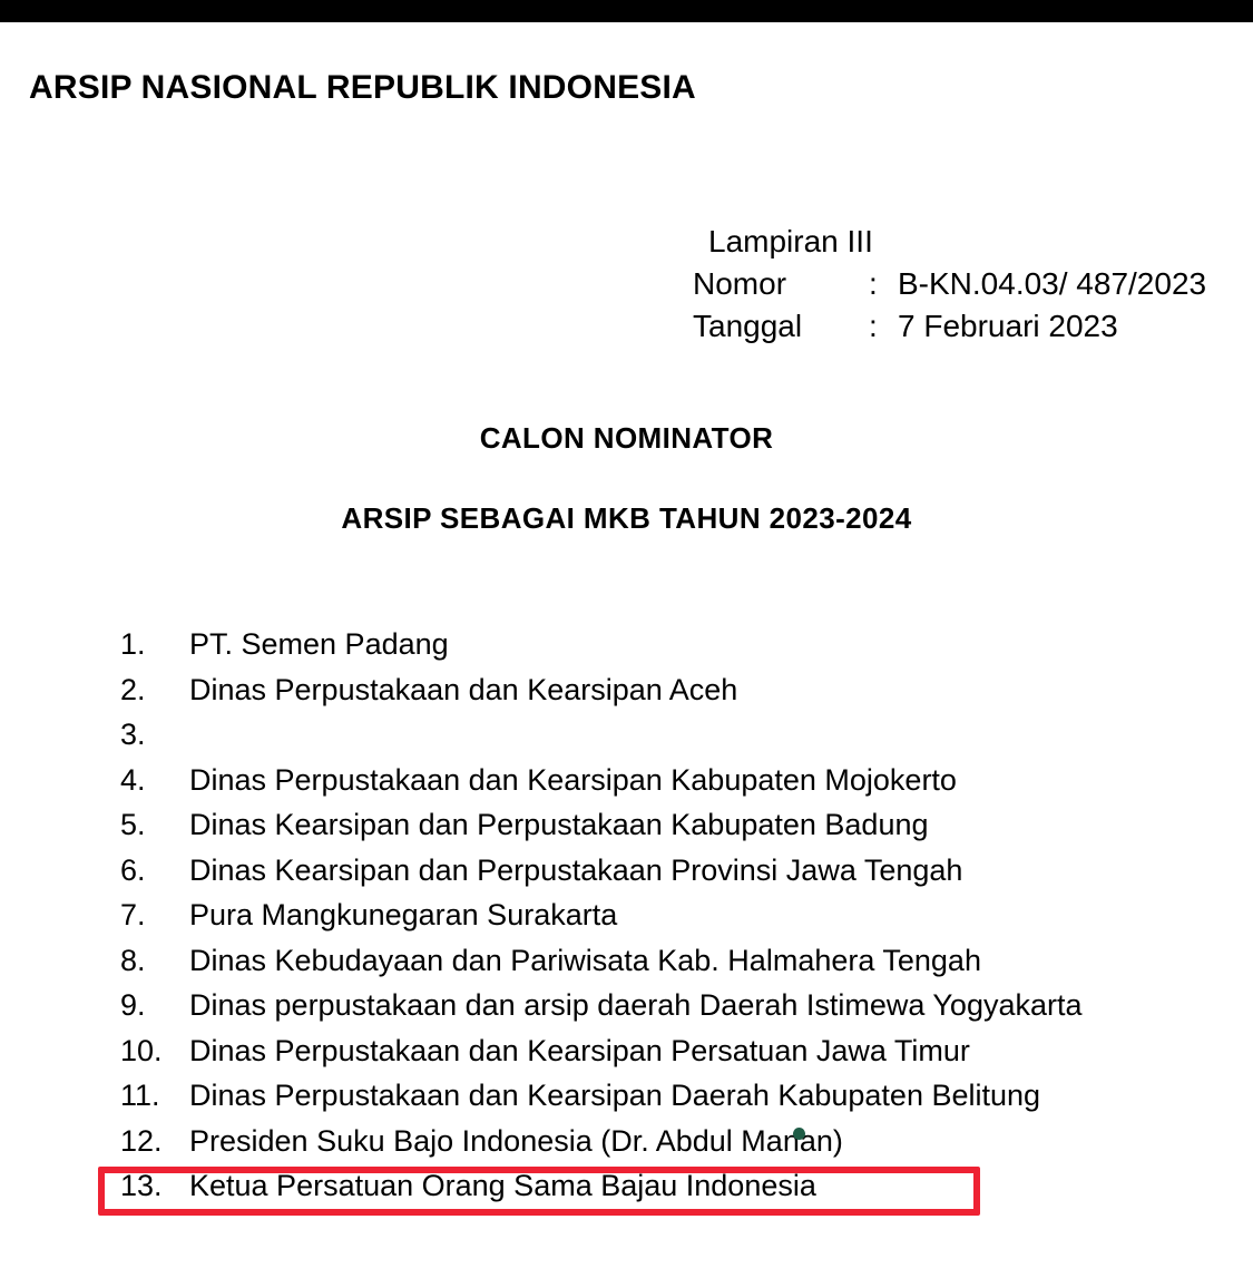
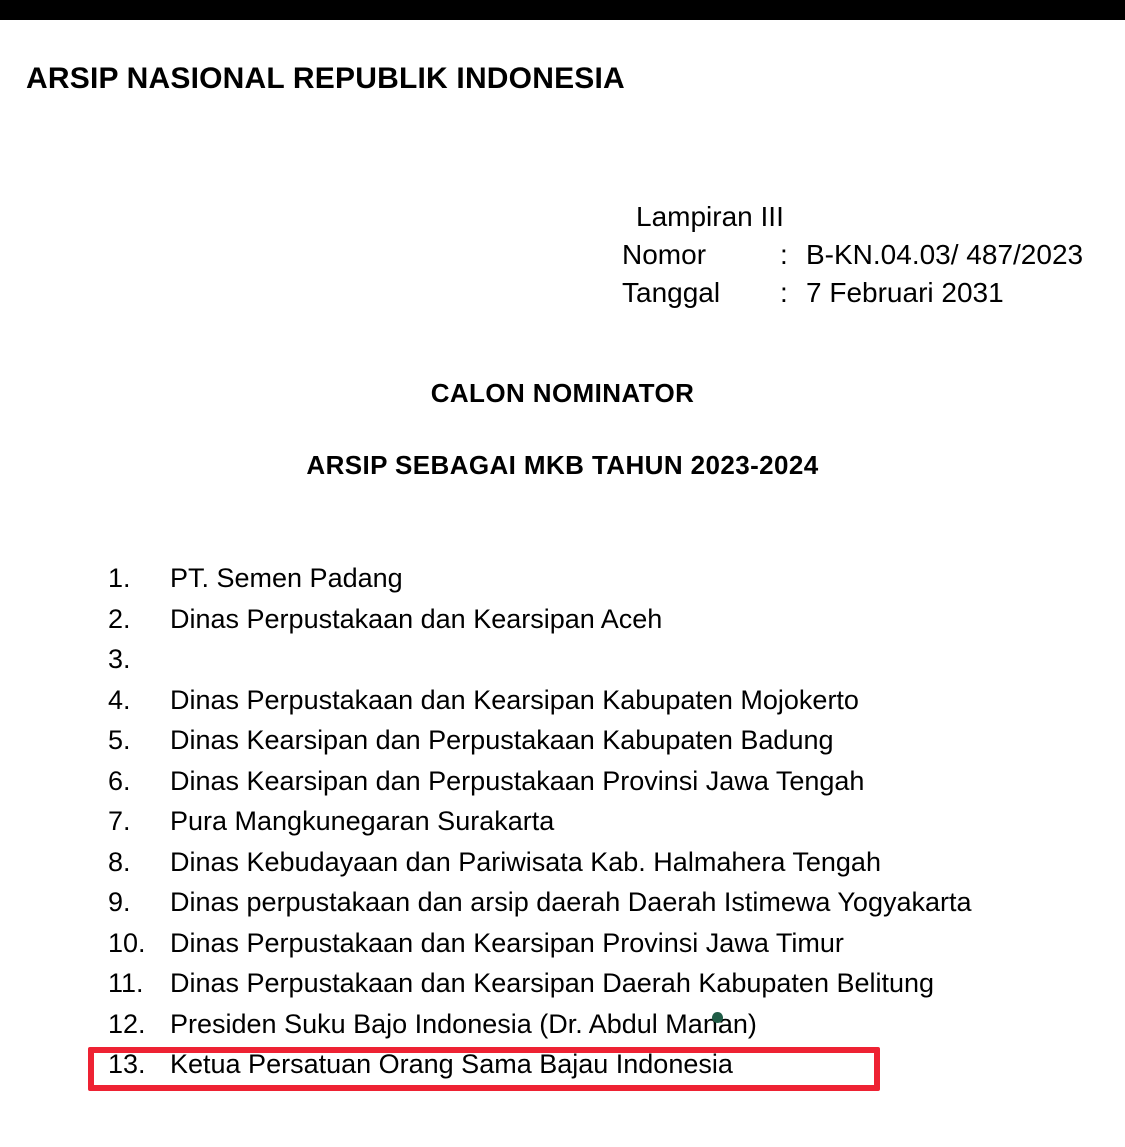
  ARSIP NASIONAL REPUBLIK INDONESIA
  Lampiran III
  Nomor
  :
  B-KN.04.03/ 487/2023
  Tanggal
  :
- 7 Februari 2023
+ 7 Februari 2031
  CALON NOMINATOR
  ARSIP SEBAGAI MKB TAHUN 2023-2024
  1.
  PT. Semen Padang
  2.
  Dinas Perpustakaan dan Kearsipan Aceh
  3.
  4.
  Dinas Perpustakaan dan Kearsipan Kabupaten Mojokerto
  5.
  Dinas Kearsipan dan Perpustakaan Kabupaten Badung
  6.
  Dinas Kearsipan dan Perpustakaan Provinsi Jawa Tengah
  7.
  Pura Mangkunegaran Surakarta
  8.
  Dinas Kebudayaan dan Pariwisata Kab. Halmahera Tengah
  9.
  Dinas perpustakaan dan arsip daerah Daerah Istimewa Yogyakarta
  10.
- Dinas Perpustakaan dan Kearsipan Persatuan Jawa Timur
+ Dinas Perpustakaan dan Kearsipan Provinsi Jawa Timur
  11.
  Dinas Perpustakaan dan Kearsipan Daerah Kabupaten Belitung
  12.
  Presiden Suku Bajo Indonesia (Dr. Abdul Manan)
  13.
  Ketua Persatuan Orang Sama Bajau Indonesia
